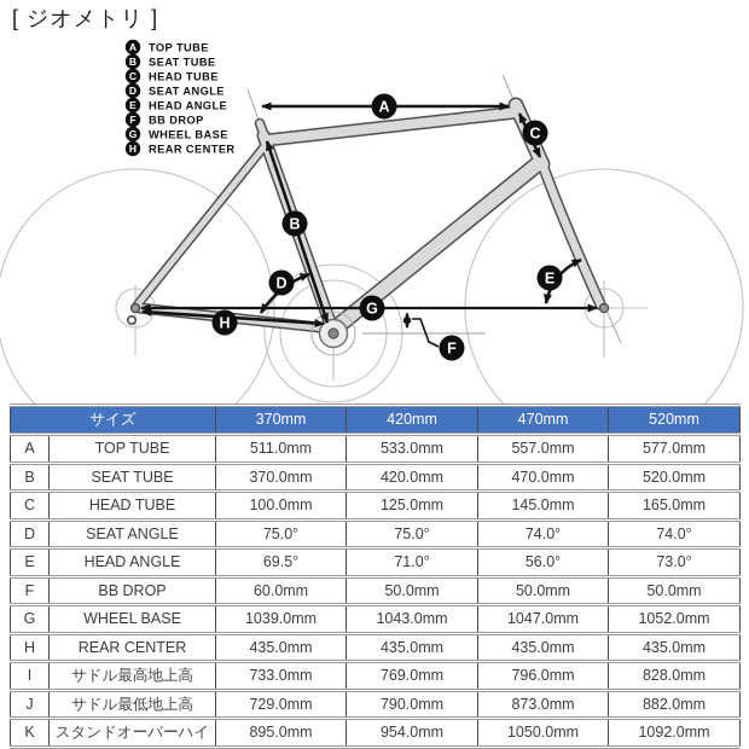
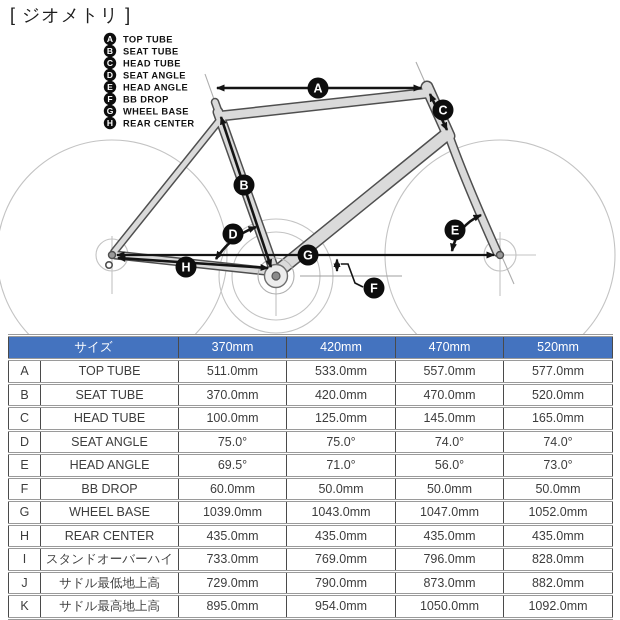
  [ ジオメトリ ]
  A
  B
  C
  D
  E
  F
  G
  H
  A
  TOP TUBE
  B
  SEAT TUBE
  C
  HEAD TUBE
  D
  SEAT ANGLE
  E
  HEAD ANGLE
  F
  BB DROP
  G
  WHEEL BASE
  H
  REAR CENTER
  サイズ	370mm	420mm	470mm	520mm
  A	TOP TUBE	511.0mm	533.0mm	557.0mm	577.0mm
  B	SEAT TUBE	370.0mm	420.0mm	470.0mm	520.0mm
  C	HEAD TUBE	100.0mm	125.0mm	145.0mm	165.0mm
  D	SEAT ANGLE	75.0°	75.0°	74.0°	74.0°
  E	HEAD ANGLE	69.5°	71.0°	56.0°	73.0°
  F	BB DROP	60.0mm	50.0mm	50.0mm	50.0mm
  G	WHEEL BASE	1039.0mm	1043.0mm	1047.0mm	1052.0mm
  H	REAR CENTER	435.0mm	435.0mm	435.0mm	435.0mm
- I	サドル最高地上高	733.0mm	769.0mm	796.0mm	828.0mm
+ I	スタンドオーバーハイ	733.0mm	769.0mm	796.0mm	828.0mm
  J	サドル最低地上高	729.0mm	790.0mm	873.0mm	882.0mm
- K	スタンドオーバーハイ	895.0mm	954.0mm	1050.0mm	1092.0mm
+ K	サドル最高地上高	895.0mm	954.0mm	1050.0mm	1092.0mm
